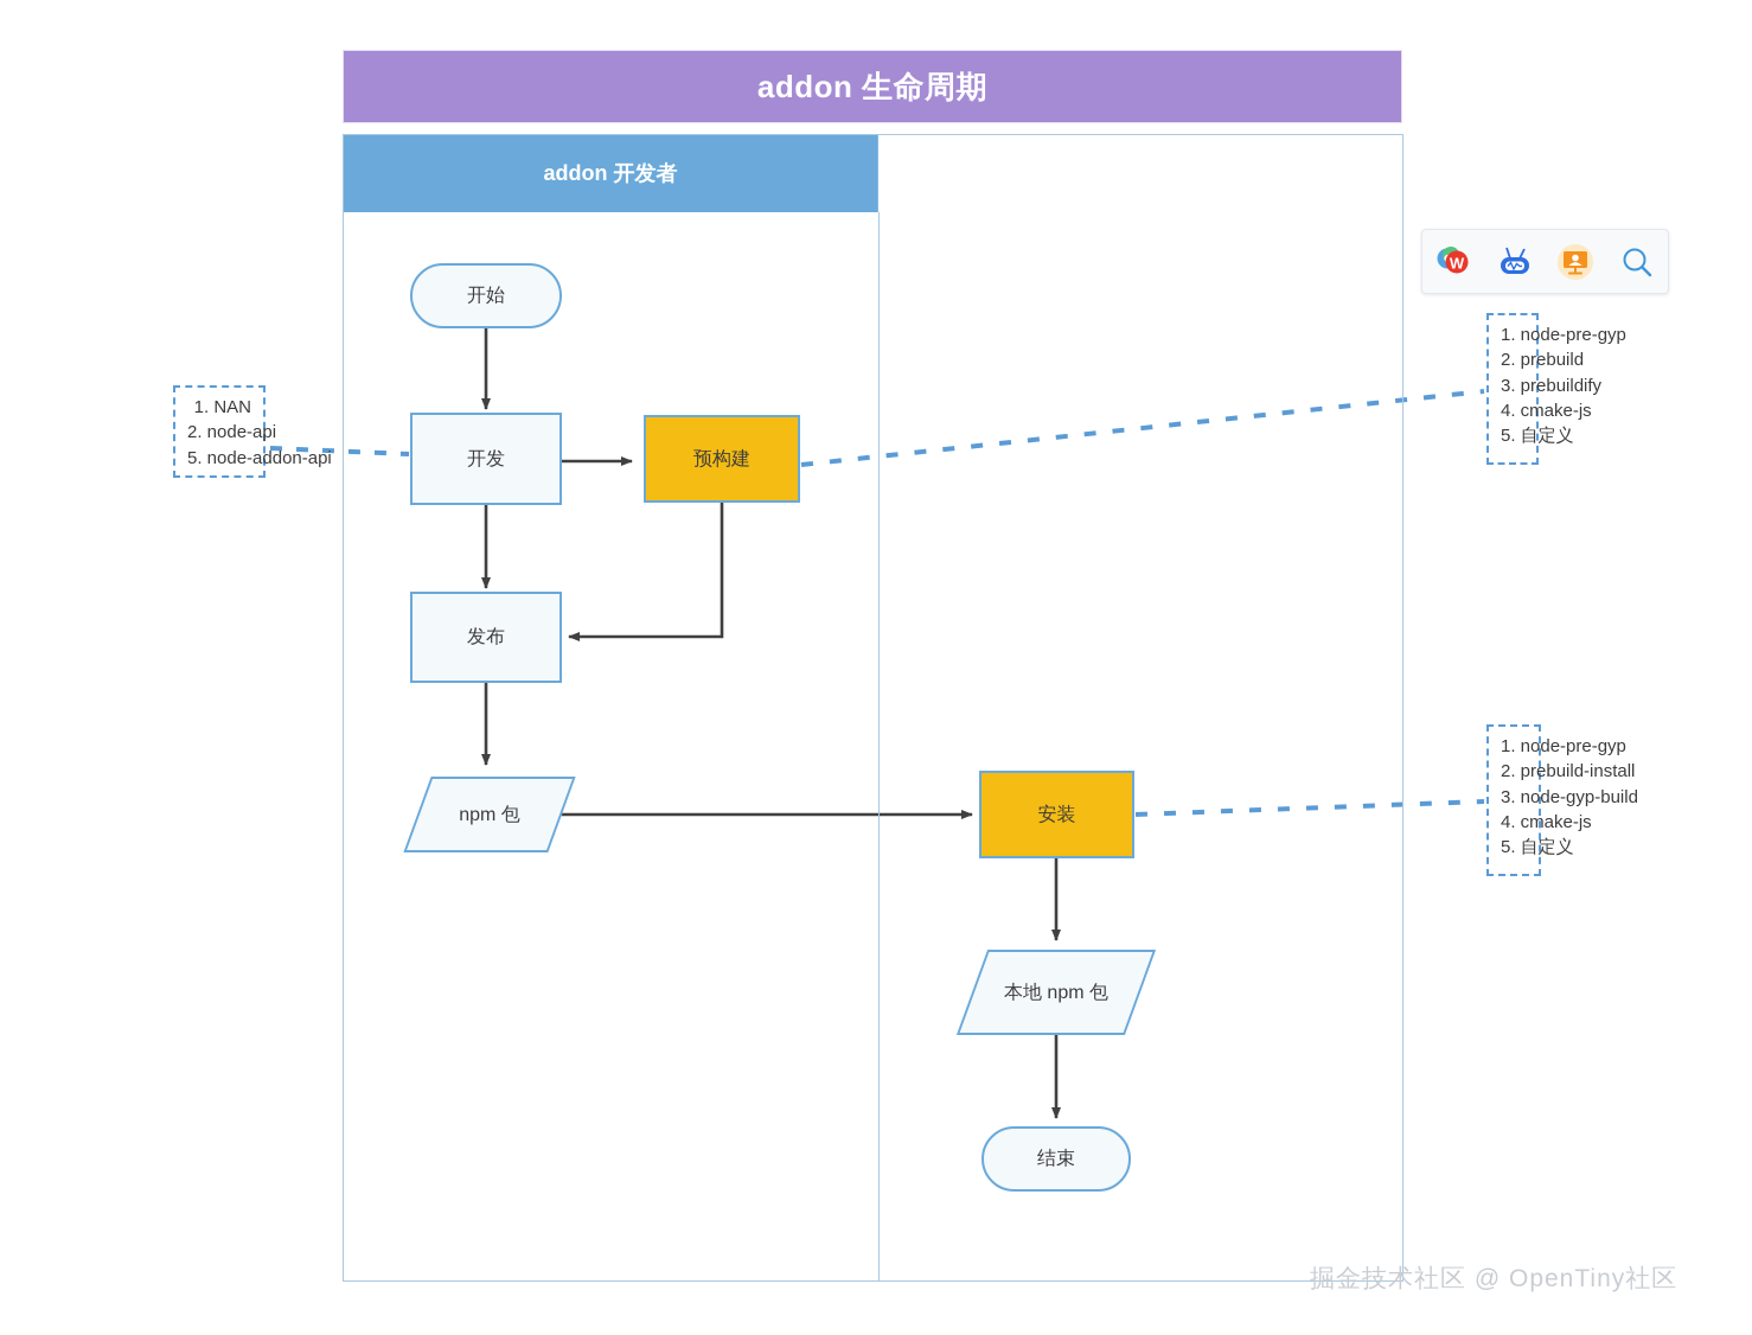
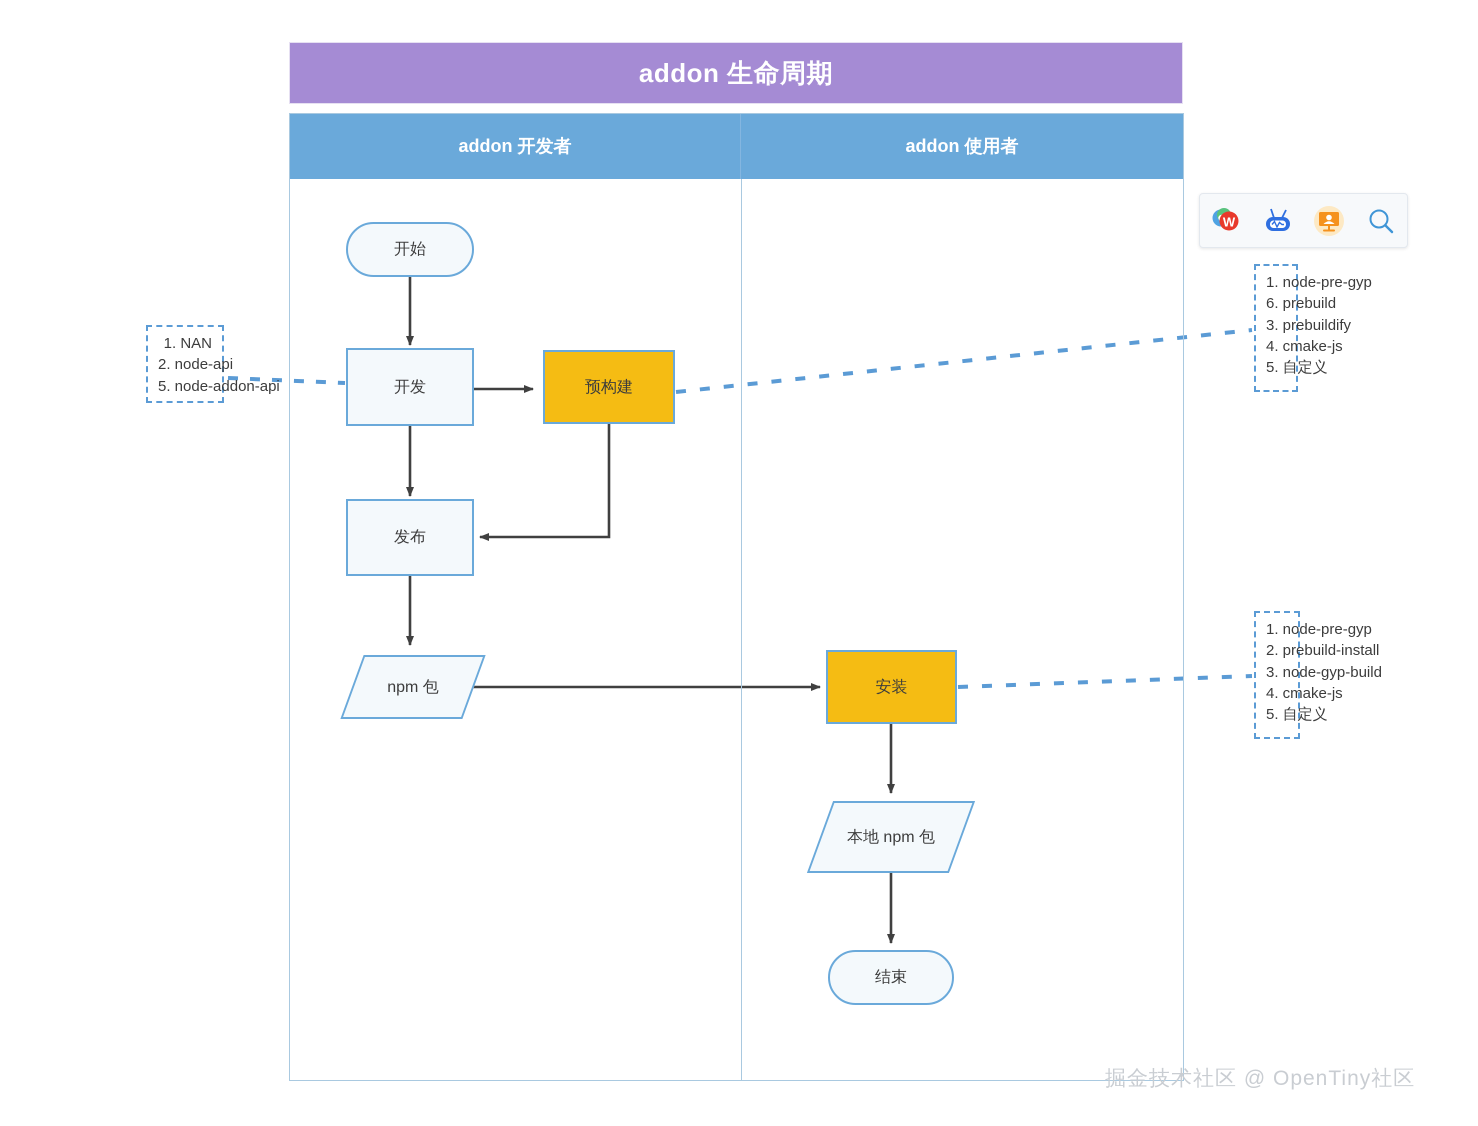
  addon 生命周期
  addon 开发者
+ addon 使用者
  开始
  开发
  预构建
  发布
  npm 包
  安装
  本地 npm 包
  结束
  1. NAN
  2. node-api
  5. node-addon-api
  1. node-pre-gyp
- 2. prebuild
+ 6. prebuild
  3. prebuildify
  4. cmake-js
  5. 自定义
  1. node-pre-gyp
  2. prebuild-install
  3. node-gyp-build
  4. cmake-js
  5. 自定义
  W
  掘金技术社区 @ OpenTiny社区
